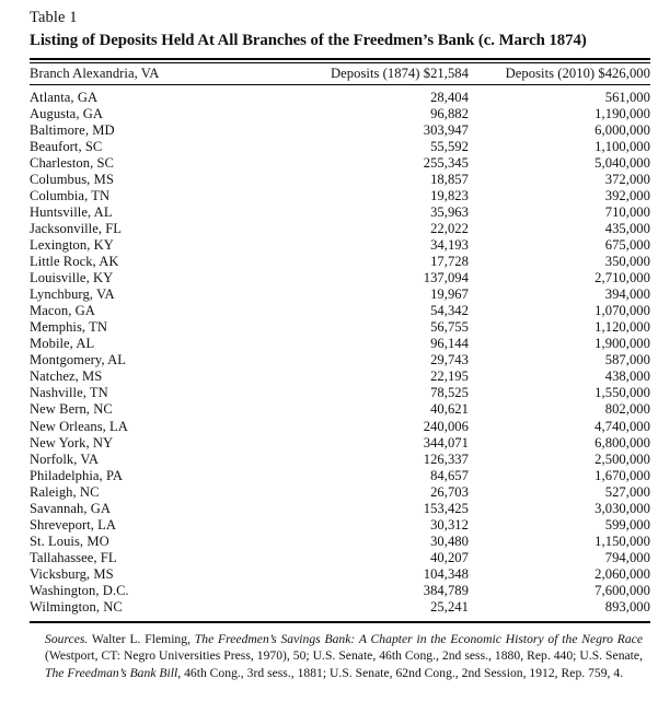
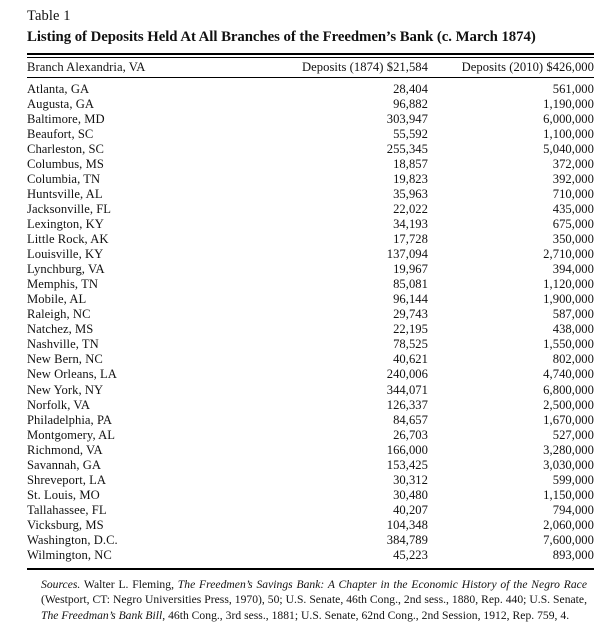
  Table 1
  Listing of Deposits Held At All Branches of the Freedmen’s Bank (c. March 1874)
  Branch Alexandria, VA	Deposits (1874) $21,584	Deposits (2010) $426,000
  Atlanta, GA	28,404	561,000
  Augusta, GA	96,882	1,190,000
  Baltimore, MD	303,947	6,000,000
  Beaufort, SC	55,592	1,100,000
  Charleston, SC	255,345	5,040,000
  Columbus, MS	18,857	372,000
  Columbia, TN	19,823	392,000
  Huntsville, AL	35,963	710,000
  Jacksonville, FL	22,022	435,000
  Lexington, KY	34,193	675,000
  Little Rock, AK	17,728	350,000
  Louisville, KY	137,094	2,710,000
  Lynchburg, VA	19,967	394,000
- Macon, GA	54,342	1,070,000
- Memphis, TN	56,755	1,120,000
+ Memphis, TN	85,081	1,120,000
  Mobile, AL	96,144	1,900,000
- Montgomery, AL	29,743	587,000
+ Raleigh, NC	29,743	587,000
  Natchez, MS	22,195	438,000
  Nashville, TN	78,525	1,550,000
  New Bern, NC	40,621	802,000
  New Orleans, LA	240,006	4,740,000
  New York, NY	344,071	6,800,000
  Norfolk, VA	126,337	2,500,000
  Philadelphia, PA	84,657	1,670,000
- Raleigh, NC	26,703	527,000
+ Montgomery, AL	26,703	527,000
+ Richmond, VA	166,000	3,280,000
  Savannah, GA	153,425	3,030,000
  Shreveport, LA	30,312	599,000
  St. Louis, MO	30,480	1,150,000
  Tallahassee, FL	40,207	794,000
  Vicksburg, MS	104,348	2,060,000
  Washington, D.C.	384,789	7,600,000
- Wilmington, NC	25,241	893,000
+ Wilmington, NC	45,223	893,000
  Sources. Walter L. Fleming, The Freedmen’s Savings Bank: A Chapter in the Economic History of the Negro Race (Westport, CT: Negro Universities Press, 1970), 50; U.S. Senate, 46th Cong., 2nd sess., 1880, Rep. 440; U.S. Senate, The Freedman’s Bank Bill, 46th Cong., 3rd sess., 1881; U.S. Senate, 62nd Cong., 2nd Session, 1912, Rep. 759, 4.
